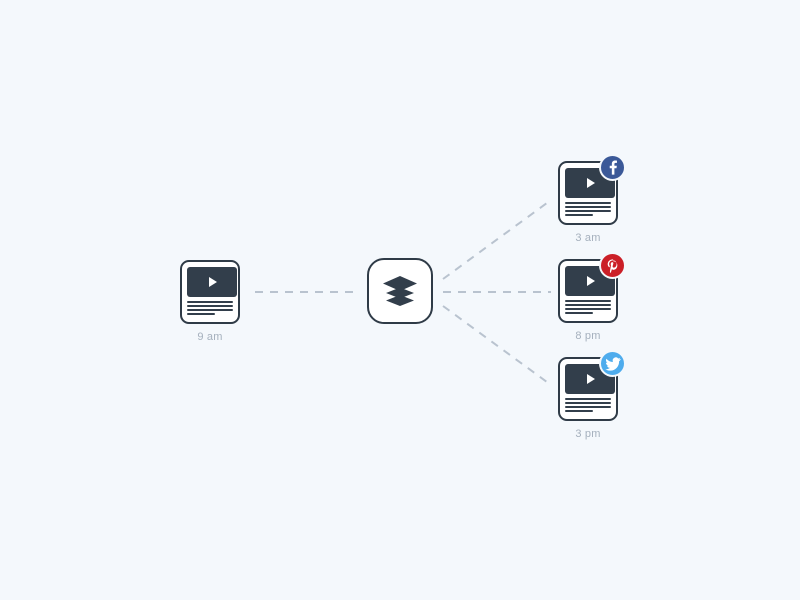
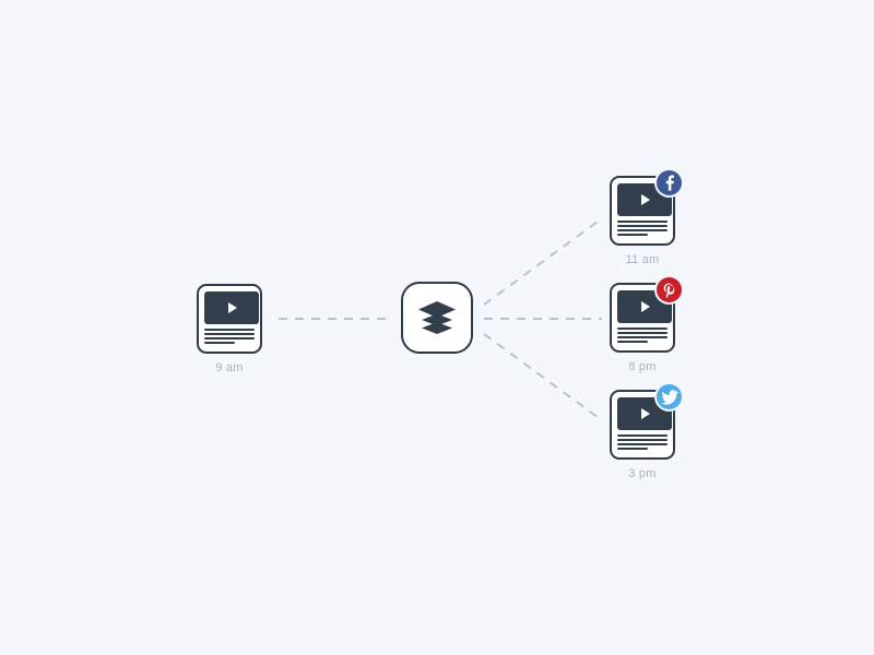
  9 am
- 3 am
+ 11 am
  8 pm
  3 pm
